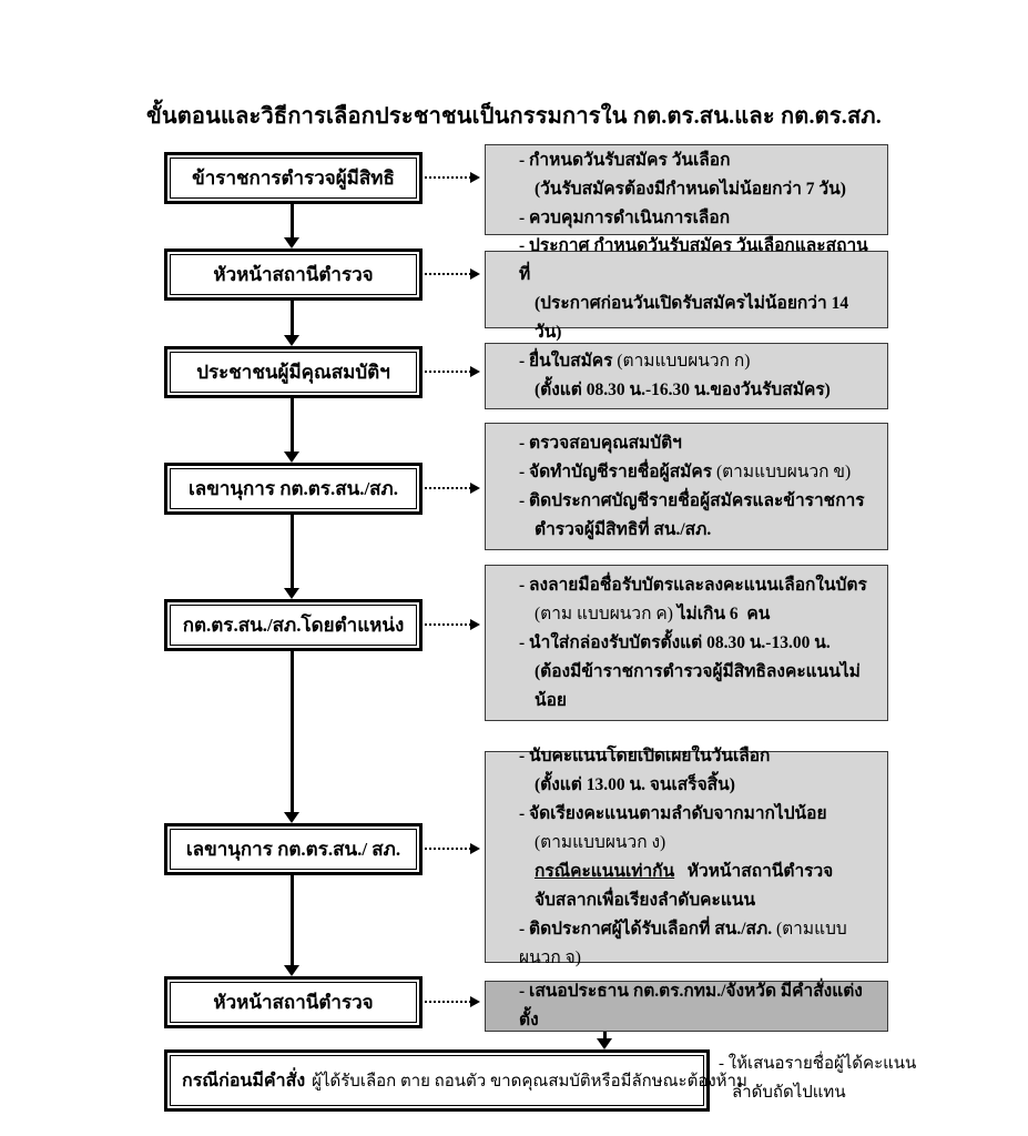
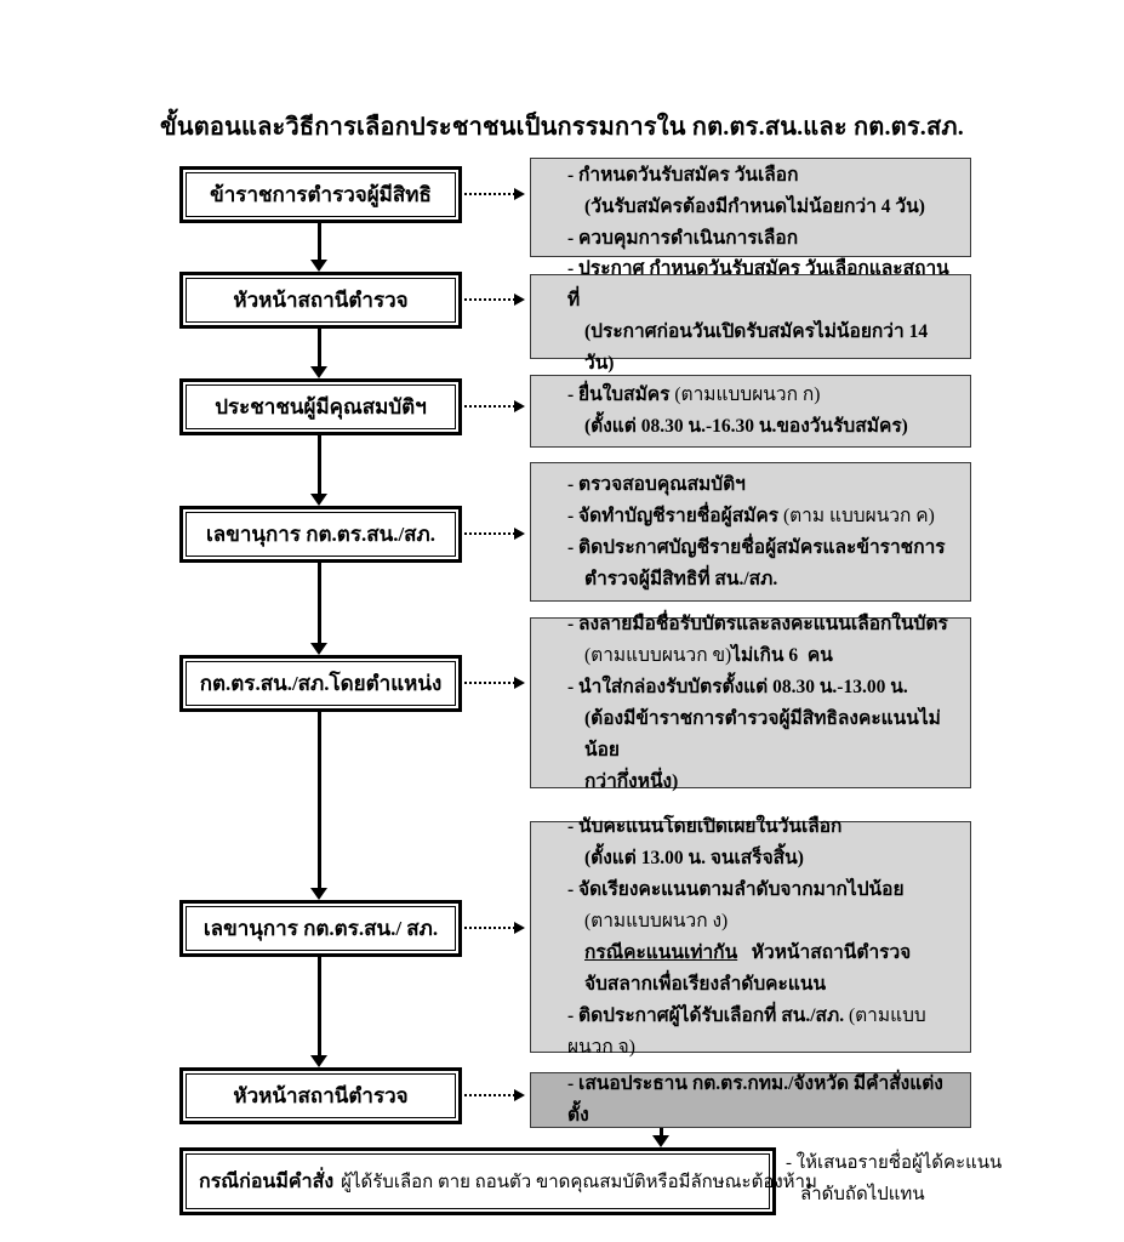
  ขั้นตอนและวิธีการเลือกประชาชนเป็นกรรมการใน กต.ตร.สน.และ กต.ตร.สภ.
  ข้าราชการตำรวจผู้มีสิทธิ
  หัวหน้าสถานีตำรวจ
  ประชาชนผู้มีคุณสมบัติฯ
  เลขานุการ กต.ตร.สน./สภ.
  กต.ตร.สน./สภ.โดยตำแหน่ง
  เลขานุการ กต.ตร.สน./ สภ.
  หัวหน้าสถานีตำรวจ
  - กำหนดวันรับสมัคร วันเลือก
- (วันรับสมัครต้องมีกำหนดไม่น้อยกว่า 7 วัน)
+ (วันรับสมัครต้องมีกำหนดไม่น้อยกว่า 4 วัน)
  - ควบคุมการดำเนินการเลือก
  - ประกาศ กำหนดวันรับสมัคร วันเลือกและสถานที่
  (ประกาศก่อนวันเปิดรับสมัครไม่น้อยกว่า 14 วัน)
  - ยื่นใบสมัคร (ตามแบบผนวก ก)
  (ตั้งแต่ 08.30 น.-16.30 น.ของวันรับสมัคร)
  - ตรวจสอบคุณสมบัติฯ
- - จัดทำบัญชีรายชื่อผู้สมัคร (ตามแบบผนวก ข)
+ - จัดทำบัญชีรายชื่อผู้สมัคร (ตาม แบบผนวก ค)
  - ติดประกาศบัญชีรายชื่อผู้สมัครและข้าราชการ
  ตำรวจผู้มีสิทธิที่ สน./สภ.
  - ลงลายมือชื่อรับบัตรและลงคะแนนเลือกในบัตร
- (ตาม แบบผนวก ค) ไม่เกิน 6 คน
+ (ตามแบบผนวก ข)ไม่เกิน 6 คน
  - นำใส่กล่องรับบัตรตั้งแต่ 08.30 น.-13.00 น.
  (ต้องมีข้าราชการตำรวจผู้มีสิทธิลงคะแนนไม่น้อย
+ กว่ากึ่งหนึ่ง)
  - นับคะแนนโดยเปิดเผยในวันเลือก
  (ตั้งแต่ 13.00 น. จนเสร็จสิ้น)
  - จัดเรียงคะแนนตามลำดับจากมากไปน้อย
  (ตามแบบผนวก ง)
  กรณีคะแนนเท่ากัน หัวหน้าสถานีตำรวจ
  จับสลากเพื่อเรียงลำดับคะแนน
  - ติดประกาศผู้ได้รับเลือกที่ สน./สภ. (ตามแบบผนวก จ)
  - เสนอประธาน กต.ตร.กทม./จังหวัด มีคำสั่งแต่งตั้ง
  กรณีก่อนมีคำสั่ง
  ผู้ได้รับเลือก ตาย ถอนตัว ขาดคุณสมบัติหรือมีลักษณะต้องห้าม
  - ให้เสนอรายชื่อผู้ได้คะแนน
  ลำดับถัดไปแทน
